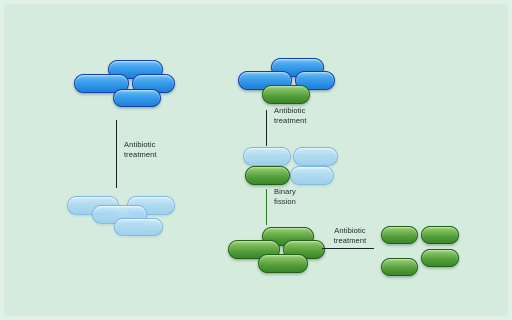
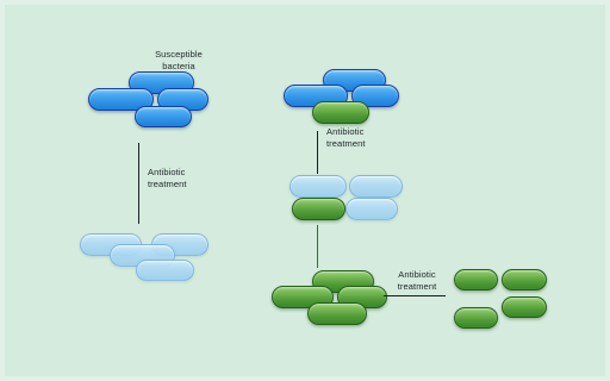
+ Susceptible
+ bacteria
  Antibiotic
  treatment
  Antibiotic
  treatment
- Binary
- fission
  Antibiotic
  treatment
